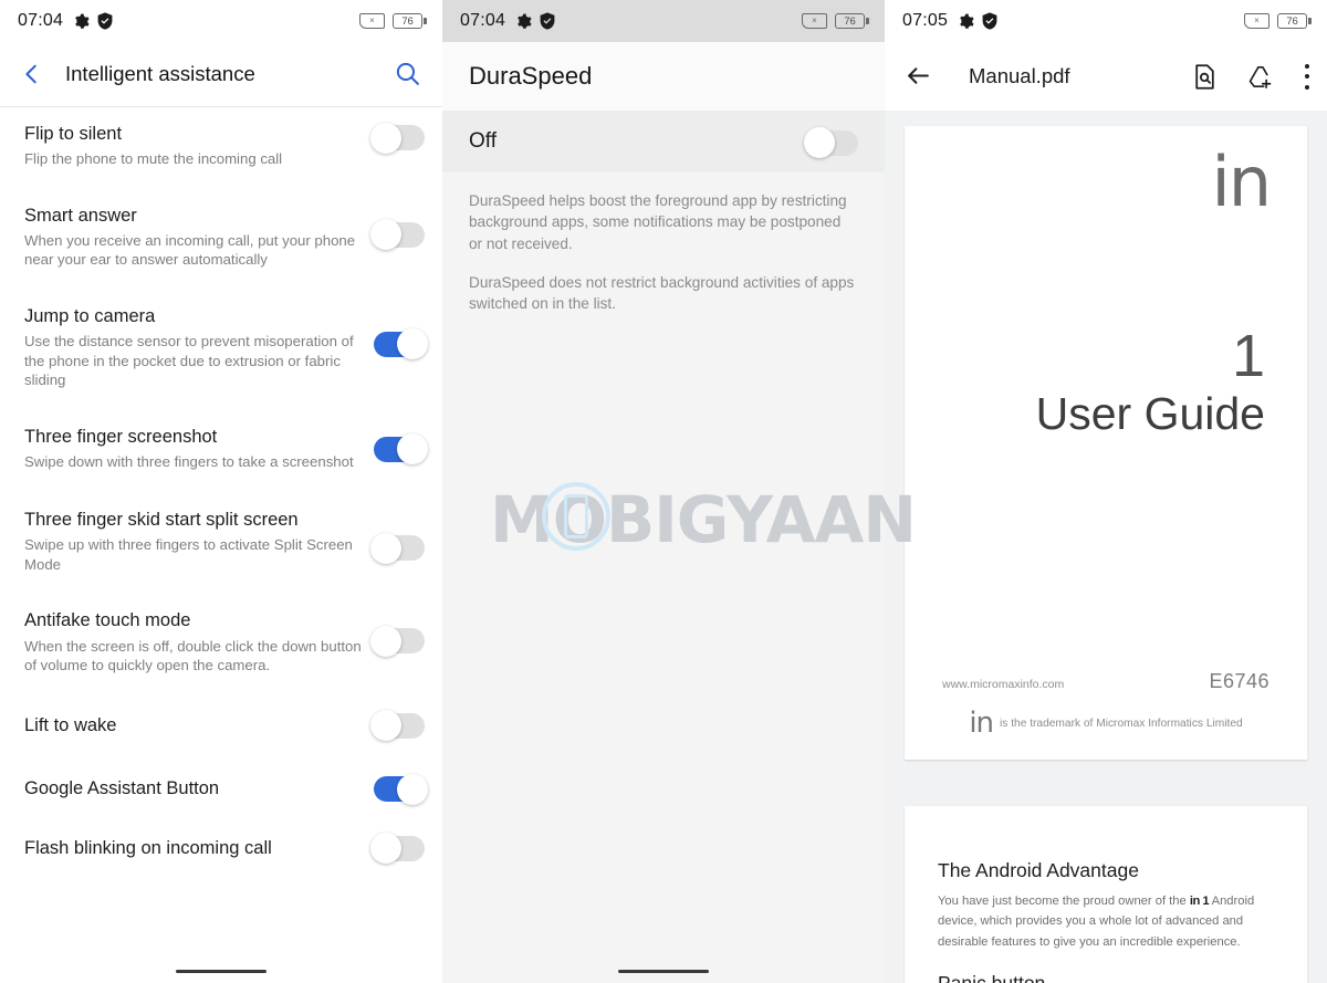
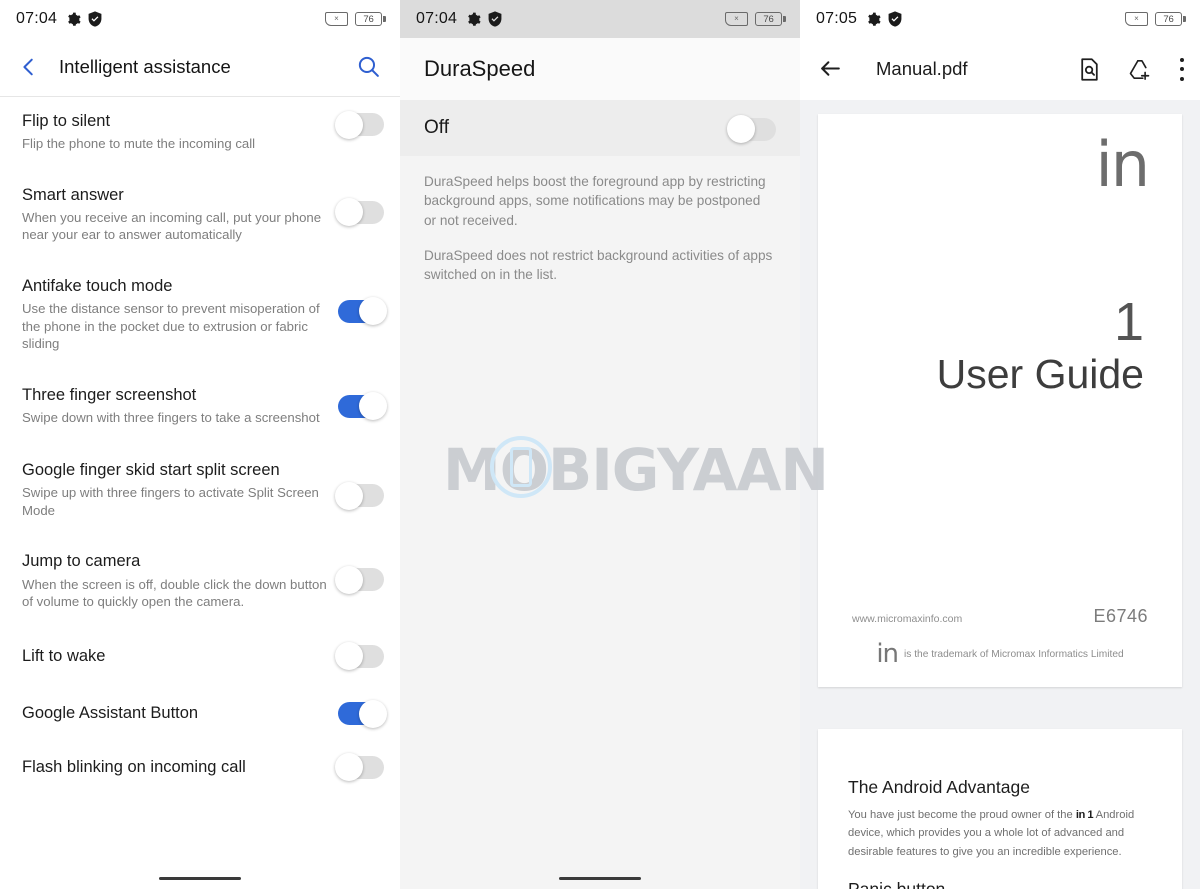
  07:04
  ×
  76
  Intelligent assistance
  Flip to silent
  Flip the phone to mute the incoming call
  Smart answer
  When you receive an incoming call, put your phone near your ear to answer automatically
- Jump to camera
+ Antifake touch mode
  Use the distance sensor to prevent misoperation of the phone in the pocket due to extrusion or fabric sliding
  Three finger screenshot
  Swipe down with three fingers to take a screenshot
- Three finger skid start split screen
+ Google finger skid start split screen
  Swipe up with three fingers to activate Split Screen Mode
- Antifake touch mode
+ Jump to camera
  When the screen is off, double click the down button of volume to quickly open the camera.
  Lift to wake
  Google Assistant Button
  Flash blinking on incoming call
  07:04
  ×
  76
  DuraSpeed
  Off
  DuraSpeed helps boost the foreground app by restricting background apps, some notifications may be postponed or not received.
  DuraSpeed does not restrict background activities of apps switched on in the list.
  07:05
  ×
  76
  Manual.pdf
  in
  1
  User Guide
  www.micromaxinfo.com
  E6746
  in
  is the trademark of Micromax Informatics Limited
  The Android Advantage
  You have just become the proud owner of the in 1 Android device, which provides you a whole lot of advanced and desirable features to give you an incredible experience.
  MOBIGYAAN
